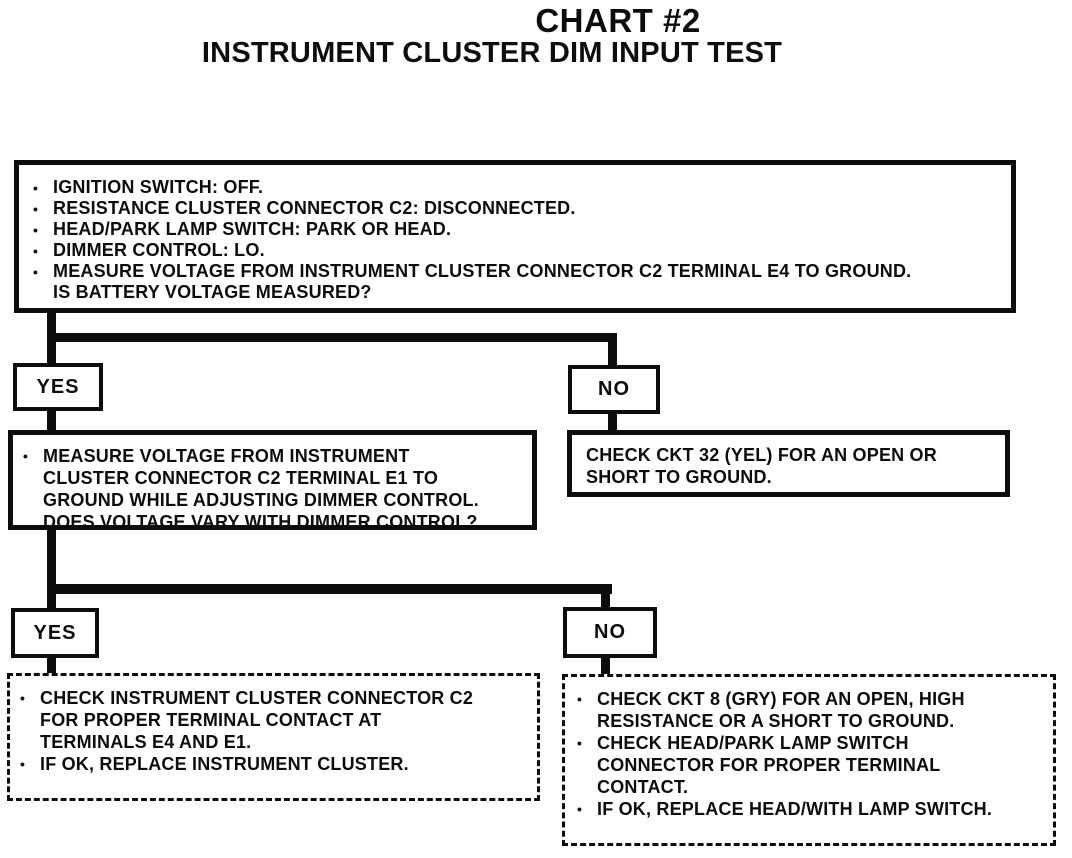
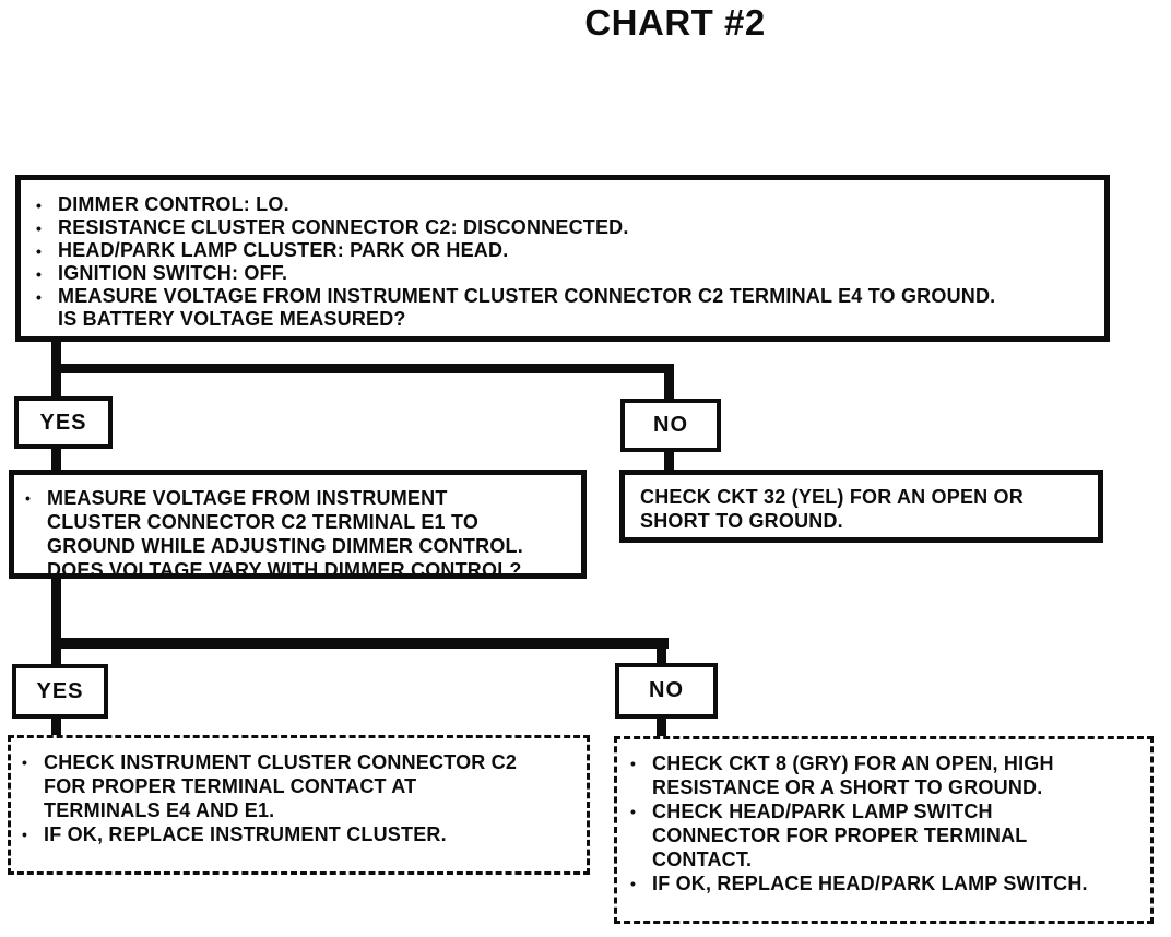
  CHART #2
- INSTRUMENT CLUSTER DIM INPUT TEST
  •
- IGNITION SWITCH: OFF.
+ DIMMER CONTROL: LO.
  •
  RESISTANCE CLUSTER CONNECTOR C2: DISCONNECTED.
  •
- HEAD/PARK LAMP SWITCH: PARK OR HEAD.
+ HEAD/PARK LAMP CLUSTER: PARK OR HEAD.
  •
- DIMMER CONTROL: LO.
+ IGNITION SWITCH: OFF.
  •
  MEASURE VOLTAGE FROM INSTRUMENT CLUSTER CONNECTOR C2 TERMINAL E4 TO GROUND.
  IS BATTERY VOLTAGE MEASURED?
  YES
  NO
  •
  MEASURE VOLTAGE FROM INSTRUMENT
  CLUSTER CONNECTOR C2 TERMINAL E1 TO
  GROUND WHILE ADJUSTING DIMMER CONTROL.
  DOES VOLTAGE VARY WITH DIMMER CONTROL?
  CHECK CKT 32 (YEL) FOR AN OPEN OR
  SHORT TO GROUND.
  YES
  NO
  •
  CHECK INSTRUMENT CLUSTER CONNECTOR C2
  FOR PROPER TERMINAL CONTACT AT
  TERMINALS E4 AND E1.
  •
  IF OK, REPLACE INSTRUMENT CLUSTER.
  •
  CHECK CKT 8 (GRY) FOR AN OPEN, HIGH
  RESISTANCE OR A SHORT TO GROUND.
  •
  CHECK HEAD/PARK LAMP SWITCH
  CONNECTOR FOR PROPER TERMINAL
  CONTACT.
  •
- IF OK, REPLACE HEAD/WITH LAMP SWITCH.
+ IF OK, REPLACE HEAD/PARK LAMP SWITCH.
